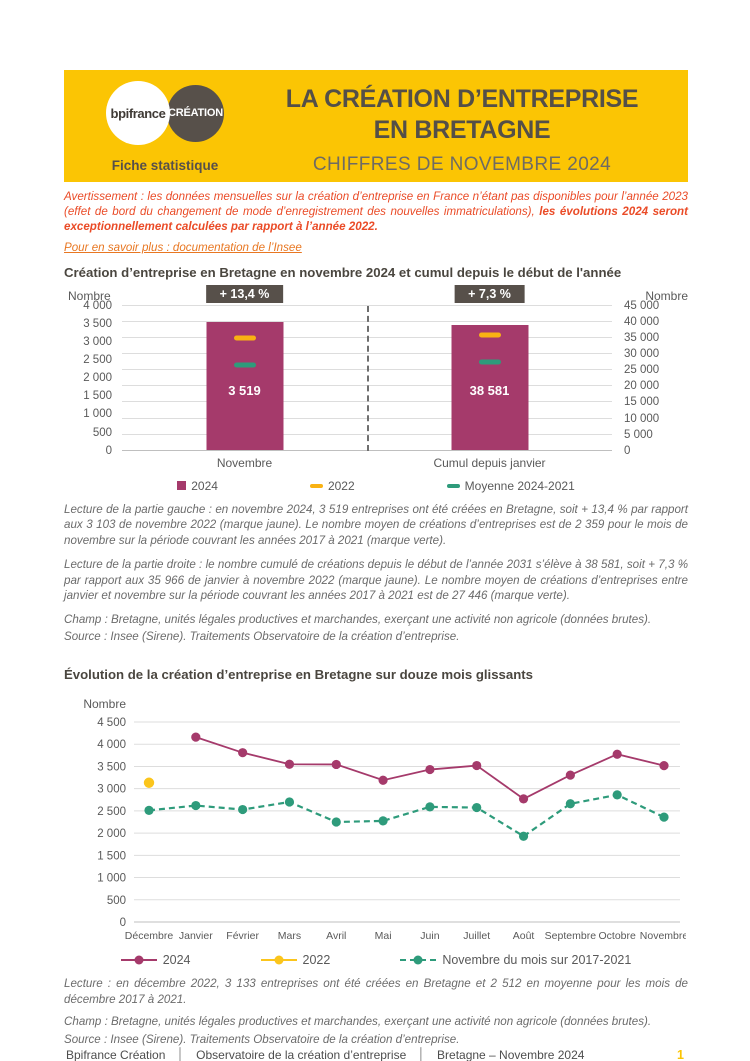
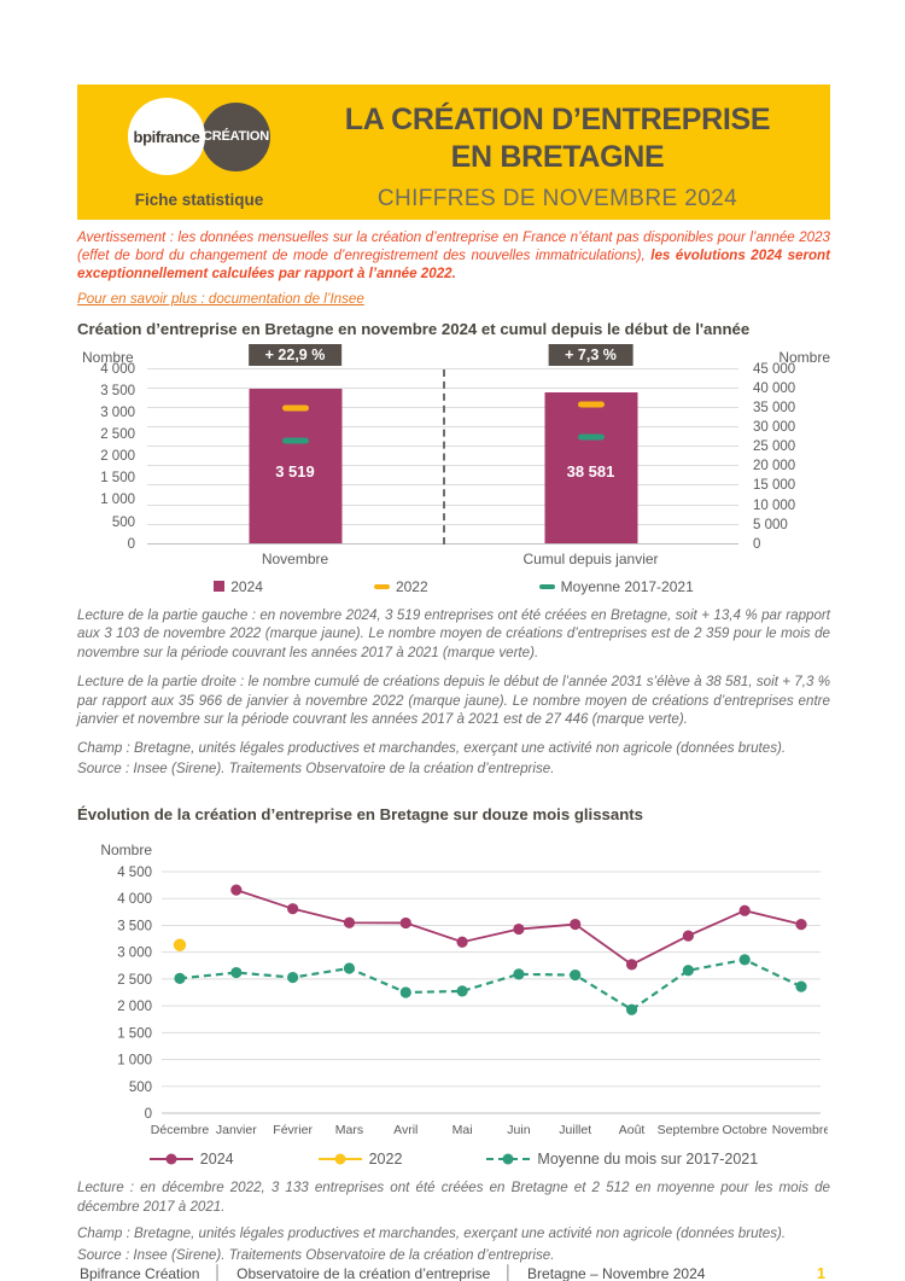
  bpifrance
  CRÉATION
  Fiche statistique
  LA CRÉATION D’ENTREPRISE
  EN BRETAGNE
  CHIFFRES DE NOVEMBRE 2024
  Avertissement : les données mensuelles sur la création d’entreprise en France n’étant pas disponibles pour l’année 2023 (effet de bord du changement de mode d’enregistrement des nouvelles immatriculations), les évolutions 2024 seront exceptionnellement calculées par rapport à l’année 2022.
  Pour en savoir plus : documentation de l’Insee
  Création d’entreprise en Bretagne en novembre 2024 et cumul depuis le début de l'année
  Nombre
  0
  500
  1 000
  1 500
  2 000
  2 500
  3 000
  3 500
  4 000
- + 13,4 %
+ + 22,9 %
  3 519
  + 7,3 %
  38 581
  Nombre
  0
  5 000
  10 000
  15 000
  20 000
  25 000
  30 000
  35 000
  40 000
  45 000
  Novembre
  Cumul depuis janvier
  2024
  2022
- Moyenne 2024-2021
+ Moyenne 2017-2021
  Lecture de la partie gauche : en novembre 2024, 3 519 entreprises ont été créées en Bretagne, soit + 13,4 % par rapport aux 3 103 de novembre 2022 (marque jaune). Le nombre moyen de créations d’entreprises est de 2 359 pour le mois de novembre sur la période couvrant les années 2017 à 2021 (marque verte).
  Lecture de la partie droite : le nombre cumulé de créations depuis le début de l’année 2031 s’élève à 38 581, soit + 7,3 % par rapport aux 35 966 de janvier à novembre 2022 (marque jaune). Le nombre moyen de créations d’entreprises entre janvier et novembre sur la période couvrant les années 2017 à 2021 est de 27 446 (marque verte).
  Champ : Bretagne, unités légales productives et marchandes, exerçant une activité non agricole (données brutes).
  Source : Insee (Sirene). Traitements Observatoire de la création d’entreprise.
  Évolution de la création d’entreprise en Bretagne sur douze mois glissants
  Nombre
  0
  500
  1 000
  1 500
  2 000
  2 500
  3 000
  3 500
  4 000
  4 500
  Décembre
  Janvier
  Février
  Mars
  Avril
  Mai
  Juin
  Juillet
  Août
  Septembre
  Octobre
  Novembre
  2024
  2022
- Novembre du mois sur 2017-2021
+ Moyenne du mois sur 2017-2021
  Lecture : en décembre 2022, 3 133 entreprises ont été créées en Bretagne et 2 512 en moyenne pour les mois de décembre 2017 à 2021.
  Champ : Bretagne, unités légales productives et marchandes, exerçant une activité non agricole (données brutes).
  Source : Insee (Sirene). Traitements Observatoire de la création d’entreprise.
  Bpifrance Création
  │
  Observatoire de la création d’entreprise
  │
  Bretagne – Novembre 2024
  1
